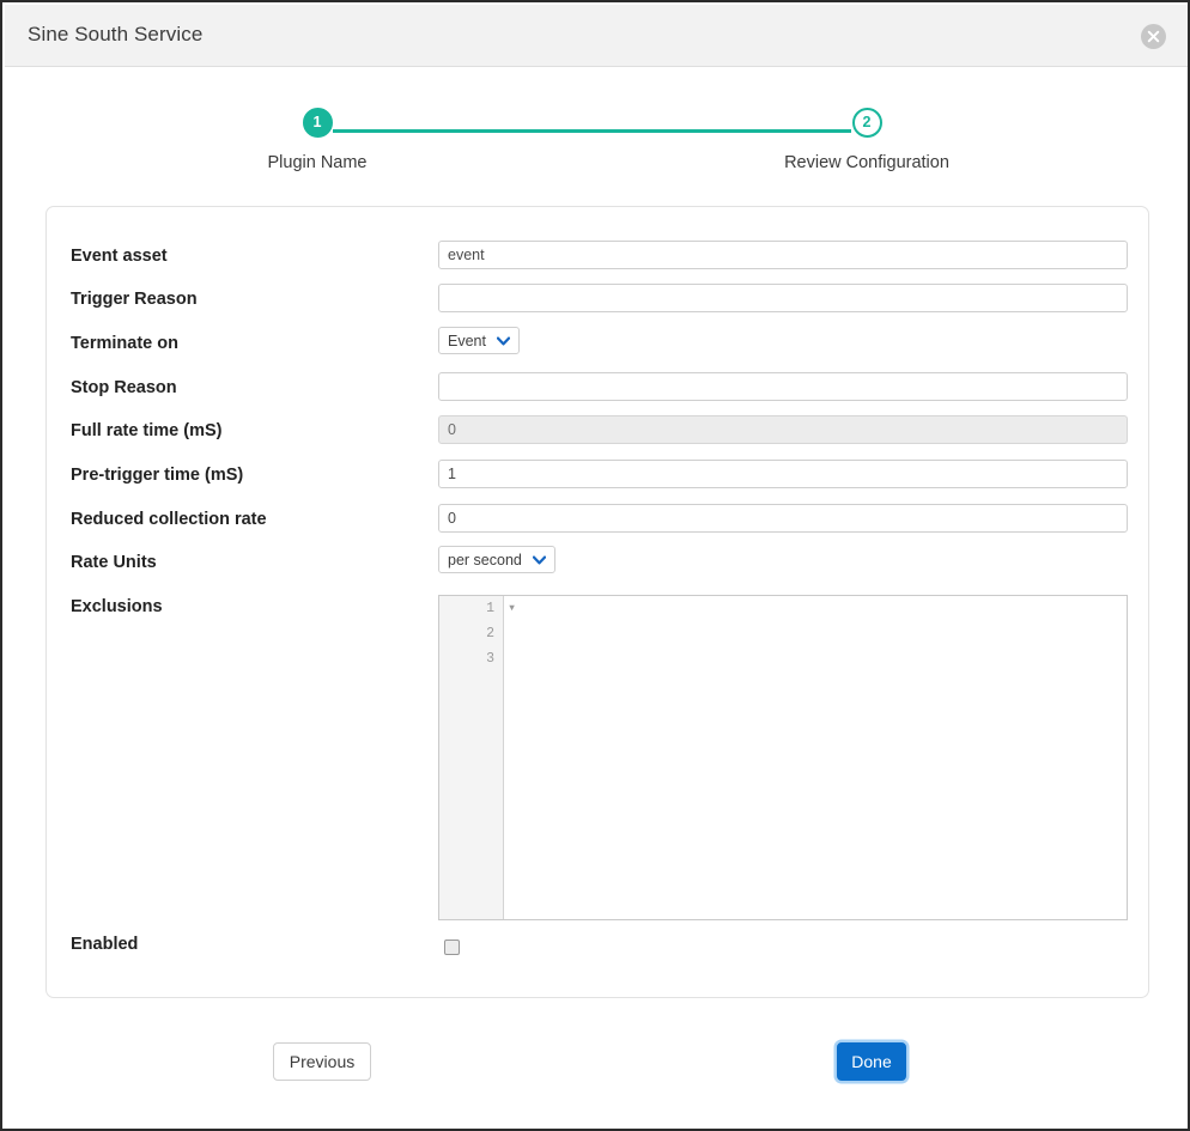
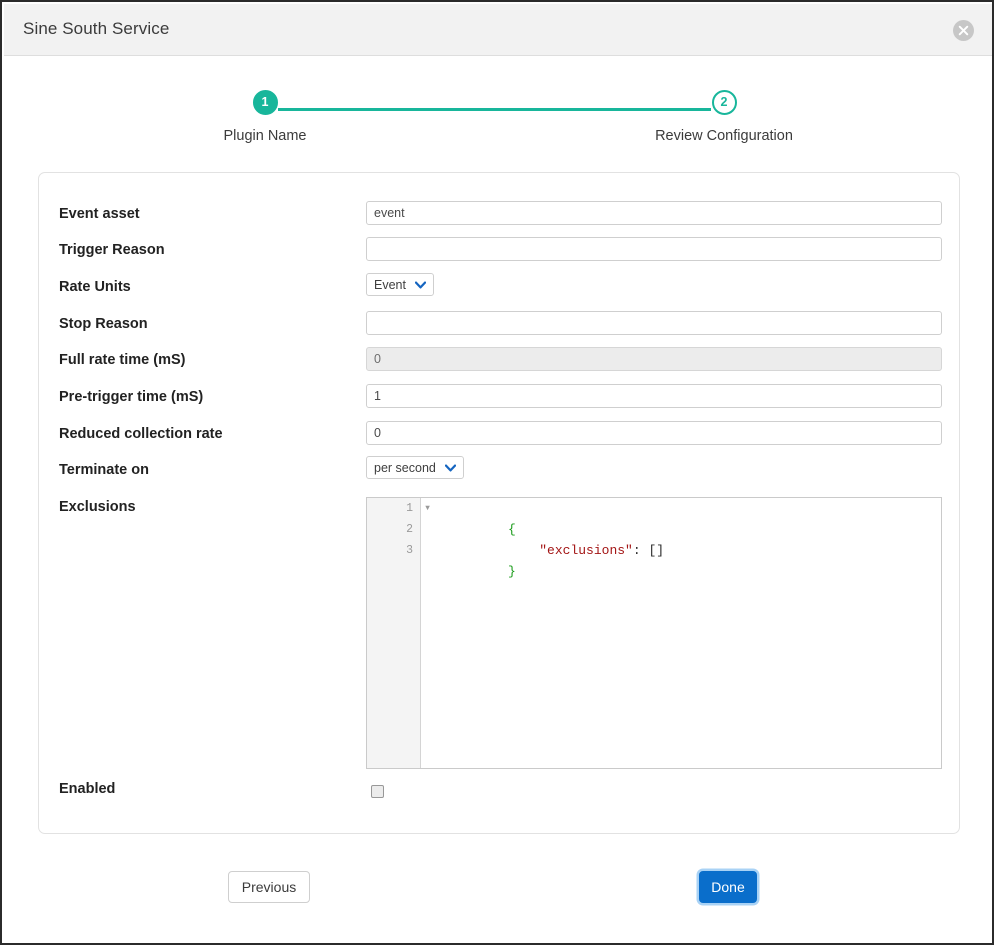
  Sine South Service
  1
  Plugin Name
  2
  Review Configuration
  Event asset
  event
  Trigger Reason
- Terminate on
+ Rate Units
  Event
  Stop Reason
  Full rate time (mS)
  0
  Pre-trigger time (mS)
  1
  Reduced collection rate
  0
- Rate Units
+ Terminate on
  per second
  Exclusions
  1
  ▾
  2
  3
+ {
+ "exclusions": []
+ }
  Enabled
  Previous
  Done
